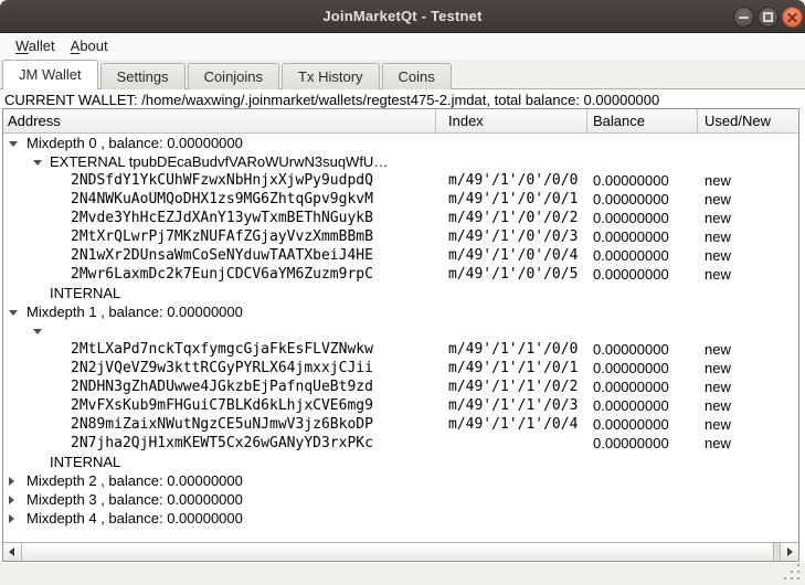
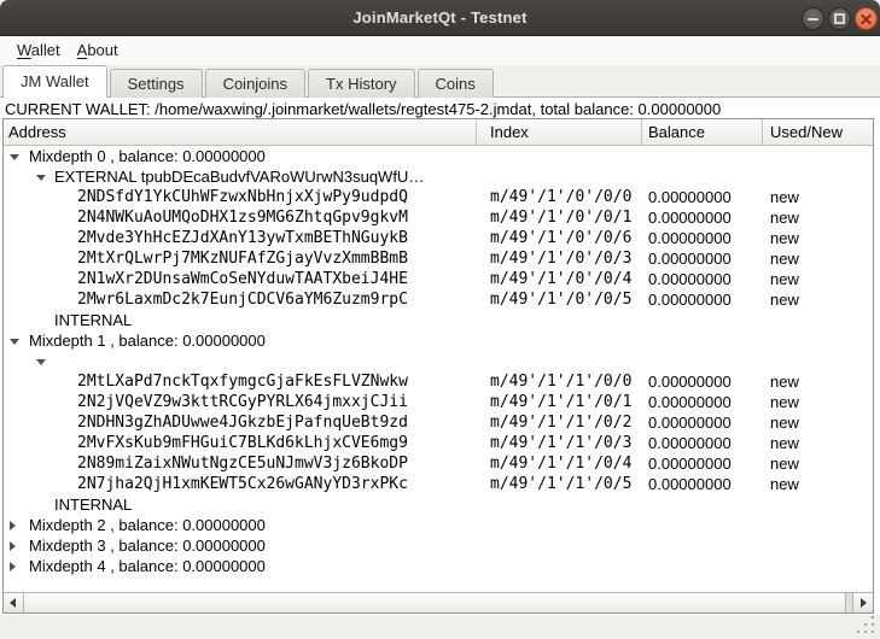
  JoinMarketQt - Testnet
  Wallet About
  JM Wallet Settings Coinjoins Tx History Coins
  CURRENT WALLET: /home/waxwing/.joinmarket/wallets/regtest475-2.jmdat, total balance: 0.00000000
  Address
  Index
  Balance
  Used/New
  Mixdepth 0 , balance: 0.00000000
  EXTERNAL tpubDEcaBudvfVARoWUrwN3suqWfU…
  2NDSfdY1YkCUhWFzwxNbHnjxXjwPy9udpdQ
  m/49'/1'/0'/0/0
  0.00000000
  new
  2N4NWKuAoUMQoDHX1zs9MG6ZhtqGpv9gkvM
  m/49'/1'/0'/0/1
  0.00000000
  new
  2Mvde3YhHcEZJdXAnY13ywTxmBEThNGuykB
- m/49'/1'/0'/0/2
+ m/49'/1'/0'/0/6
  0.00000000
  new
  2MtXrQLwrPj7MKzNUFAfZGjayVvzXmmBBmB
  m/49'/1'/0'/0/3
  0.00000000
  new
  2N1wXr2DUnsaWmCoSeNYduwTAATXbeiJ4HE
  m/49'/1'/0'/0/4
  0.00000000
  new
  2Mwr6LaxmDc2k7EunjCDCV6aYM6Zuzm9rpC
  m/49'/1'/0'/0/5
  0.00000000
  new
  INTERNAL
  Mixdepth 1 , balance: 0.00000000
  2MtLXaPd7nckTqxfymgcGjaFkEsFLVZNwkw
  m/49'/1'/1'/0/0
  0.00000000
  new
  2N2jVQeVZ9w3kttRCGyPYRLX64jmxxjCJii
  m/49'/1'/1'/0/1
  0.00000000
  new
  2NDHN3gZhADUwwe4JGkzbEjPafnqUeBt9zd
  m/49'/1'/1'/0/2
  0.00000000
  new
  2MvFXsKub9mFHGuiC7BLKd6kLhjxCVE6mg9
  m/49'/1'/1'/0/3
  0.00000000
  new
  2N89miZaixNWutNgzCE5uNJmwV3jz6BkoDP
  m/49'/1'/1'/0/4
  0.00000000
  new
  2N7jha2QjH1xmKEWT5Cx26wGANyYD3rxPKc
+ m/49'/1'/1'/0/5
  0.00000000
  new
  INTERNAL
  Mixdepth 2 , balance: 0.00000000
  Mixdepth 3 , balance: 0.00000000
  Mixdepth 4 , balance: 0.00000000
